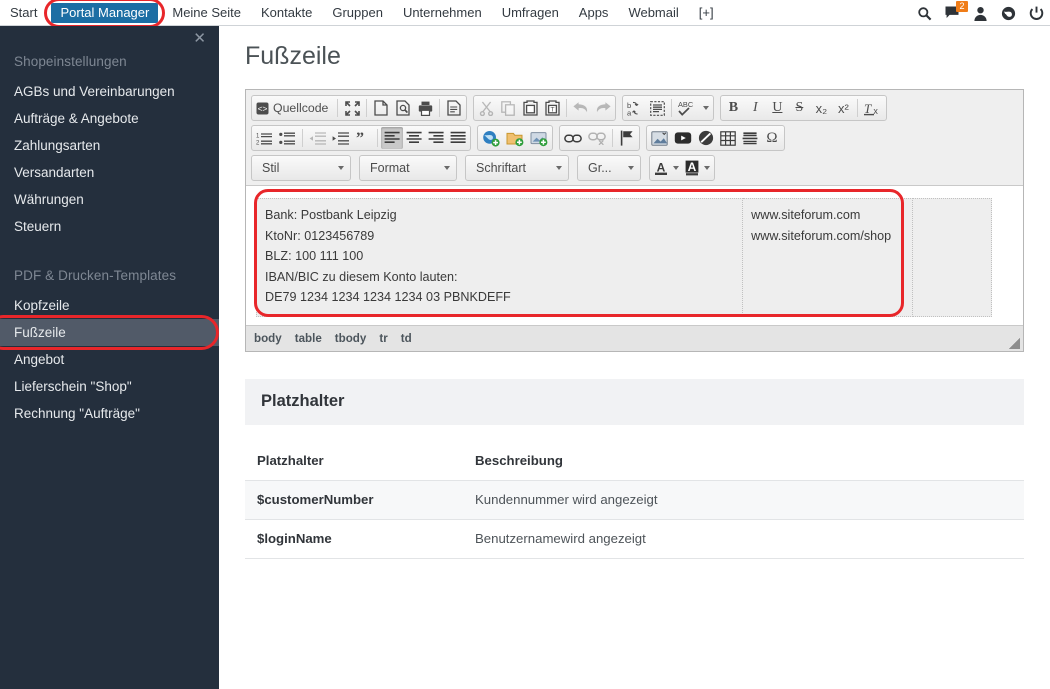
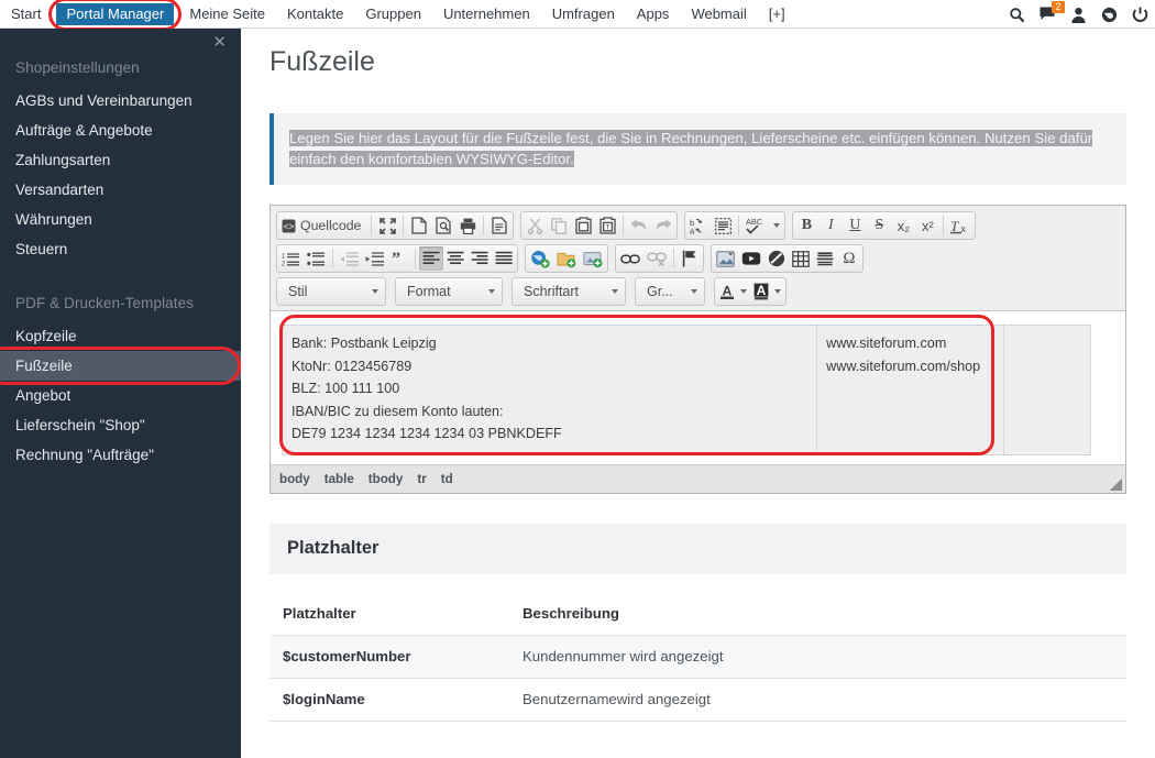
  Start
  Portal Manager
  Meine Seite
  Kontakte
  Gruppen
  Unternehmen
  Umfragen
  Apps
  Webmail
  [+]
  2
  ✕
  Shopeinstellungen
  AGBs und Vereinbarungen
  Aufträge & Angebote
  Zahlungsarten
  Versandarten
  Währungen
  Steuern
  PDF & Drucken-Templates
  Kopfzeile
  Fußzeile
  Angebot
  Lieferschein "Shop"
  Rechnung "Aufträge"
  Fußzeile
+ Legen Sie hier das Layout für die Fußzeile fest, die Sie in Rechnungen, Lieferscheine etc. einfügen können. Nutzen Sie dafür einfach den komfortablen WYSIWYG-Editor.
  <>
  Quellcode
  b
  a
  ABC
  B
  I
  U
  S
  x₂
  x²
  T
  x
  ”
  Ω
  Stil
  Format
  Schriftart
  Gr...
  A
  A
  Bank: Postbank Leipzig KtoNr: 0123456789 BLZ: 100 111 100 IBAN/BIC zu diesem Konto lauten: DE79 1234 1234 1234 1234 03 PBNKDEFF	www.siteforum.com www.siteforum.com/shop
  body
  table
  tbody
  tr
  td
  Platzhalter
  Platzhalter	Beschreibung
  $customerNumber	Kundennummer wird angezeigt
  $loginName	Benutzernamewird angezeigt
